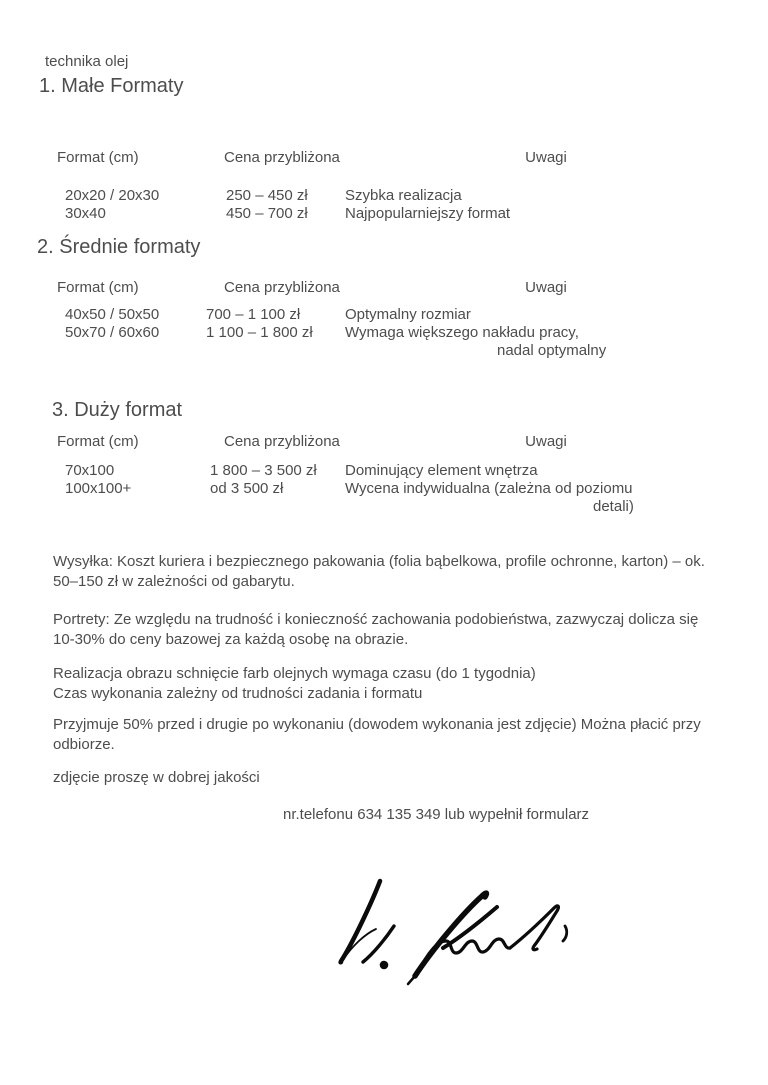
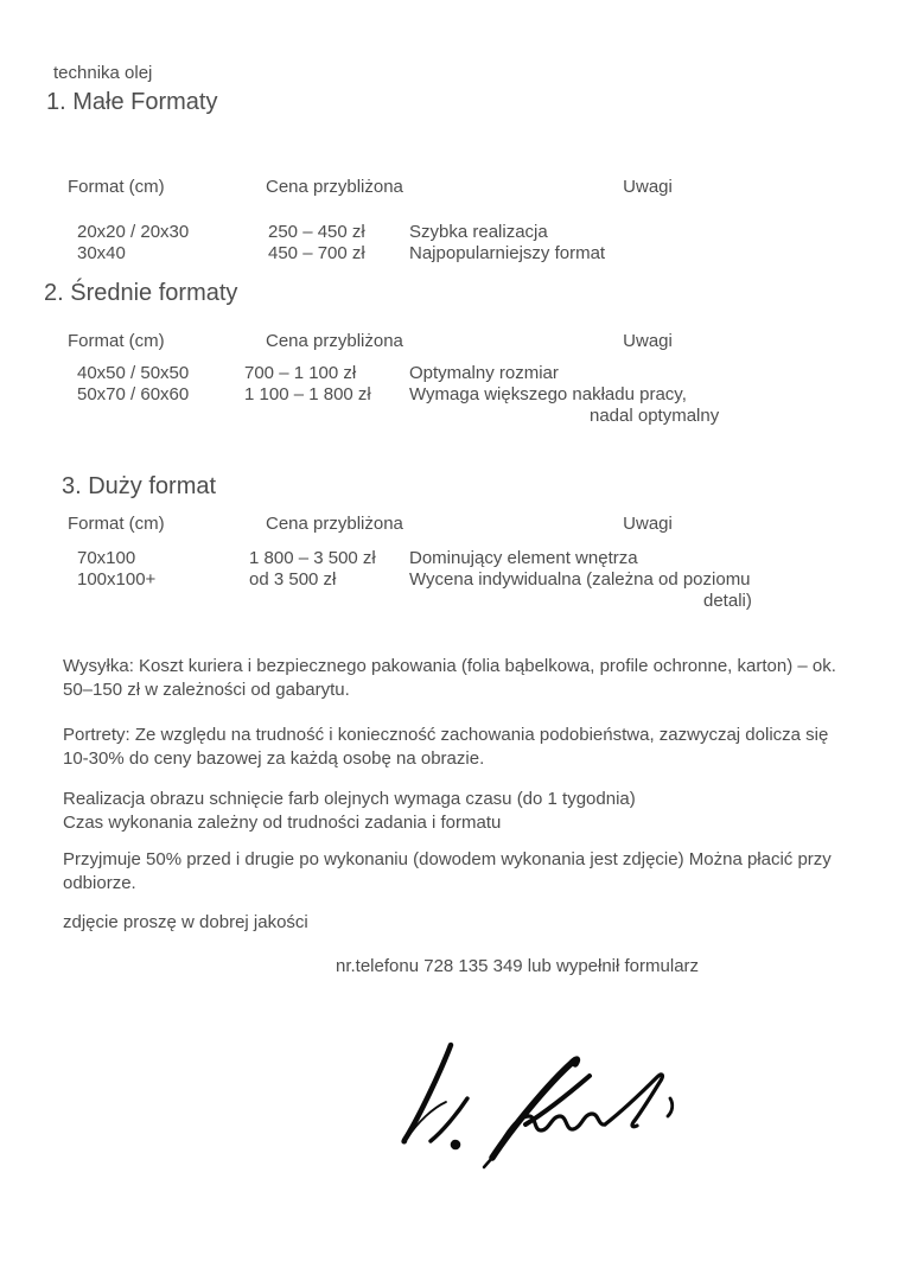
  technika olej
  1. Małe Formaty
  Format (cm)
  Cena przybliżona
  Uwagi
  20x20 / 20x30
  250 – 450 zł
  Szybka realizacja
  30x40
  450 – 700 zł
  Najpopularniejszy format
  2. Średnie formaty
  Format (cm)
  Cena przybliżona
  Uwagi
  40x50 / 50x50
  700 – 1 100 zł
  Optymalny rozmiar
  50x70 / 60x60
  1 100 – 1 800 zł
  Wymaga większego nakładu pracy,
  nadal optymalny
  3. Duży format
  Format (cm)
  Cena przybliżona
  Uwagi
  70x100
  1 800 – 3 500 zł
  Dominujący element wnętrza
  100x100+
  od 3 500 zł
  Wycena indywidualna (zależna od poziomu
  detali)
  Wysyłka: Koszt kuriera i bezpiecznego pakowania (folia bąbelkowa, profile ochronne, karton) – ok.
  50–150 zł w zależności od gabarytu.
  Portrety: Ze względu na trudność i konieczność zachowania podobieństwa, zazwyczaj dolicza się
  10-30% do ceny bazowej za każdą osobę na obrazie.
  Realizacja obrazu schnięcie farb olejnych wymaga czasu (do 1 tygodnia)
  Czas wykonania zależny od trudności zadania i formatu
  Przyjmuje 50% przed i drugie po wykonaniu (dowodem wykonania jest zdjęcie) Można płacić przy
  odbiorze.
  zdjęcie proszę w dobrej jakości
- nr.telefonu 634 135 349 lub wypełnił formularz
+ nr.telefonu 728 135 349 lub wypełnił formularz
